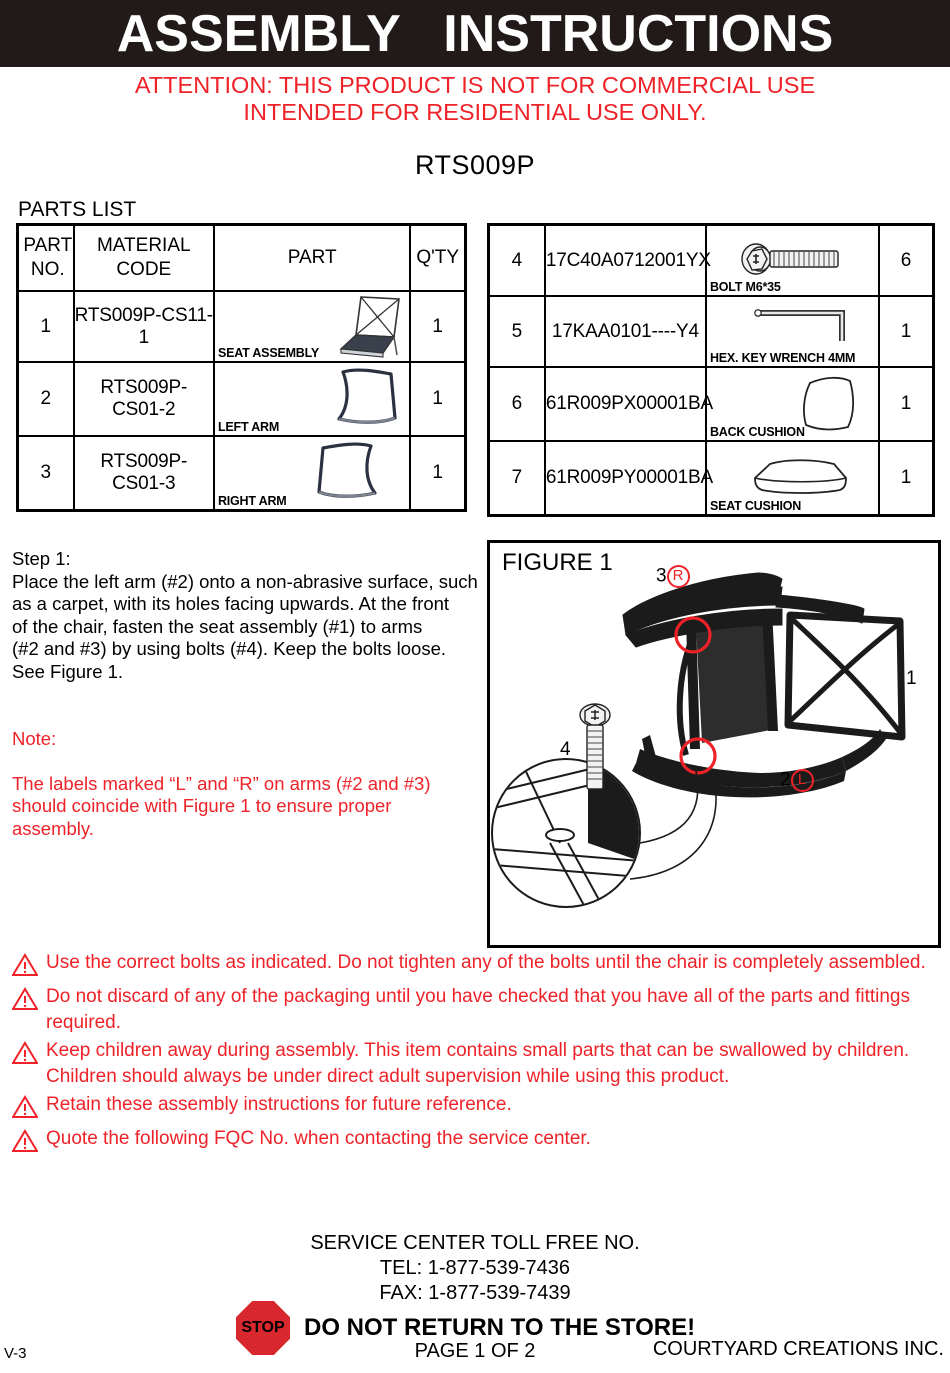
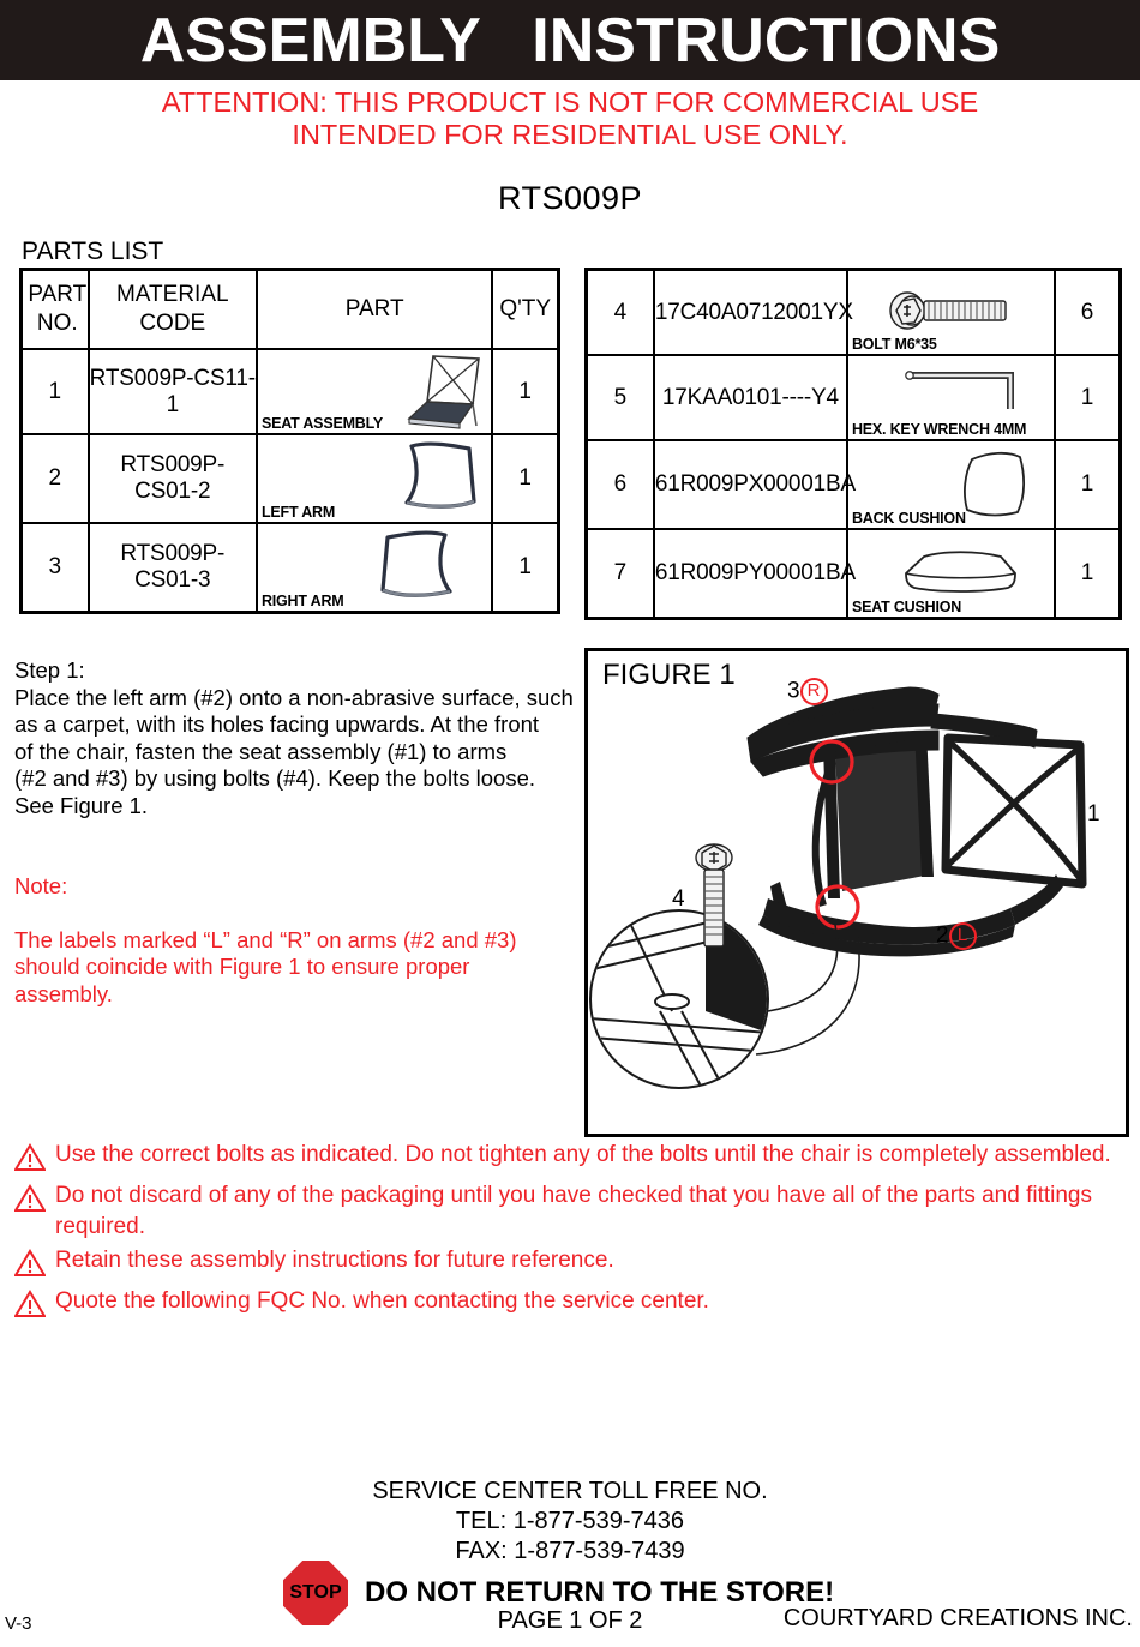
  ASSEMBLY INSTRUCTIONS
  ATTENTION: THIS PRODUCT IS NOT FOR COMMERCIAL USE
  INTENDED FOR RESIDENTIAL USE ONLY.
  RTS009P
  PARTS LIST
  PART NO.	MATERIAL CODE	PART	Q'TY
  1	RTS009P-CS11-1	SEAT ASSEMBLY	1
  2	RTS009P-CS01-2	LEFT ARM	1
  3	RTS009P-CS01-3	RIGHT ARM	1
  4	17C40A0712001YX	BOLT M6*35	6
  5	17KAA0101----Y4	HEX. KEY WRENCH 4MM	1
  6	61R009PX00001BA	BACK CUSHION	1
  7	61R009PY00001BA	SEAT CUSHION	1
  Step 1:
  Place the left arm (#2) onto a non-abrasive surface, such
  as a carpet, with its holes facing upwards. At the front
  of the chair, fasten the seat assembly (#1) to arms
  (#2 and #3) by using bolts (#4). Keep the bolts loose.
  See Figure 1.
  Note:
  The labels marked “L” and “R” on arms (#2 and #3)
  should coincide with Figure 1 to ensure proper
  assembly.
  FIGURE 1
  3 R
  1
  2 L
  4
  Use the correct bolts as indicated. Do not tighten any of the bolts until the chair is completely assembled.
  Do not discard of any of the packaging until you have checked that you have all of the parts and fittings required.
- Keep children away during assembly. This item contains small parts that can be swallowed by children. Children should always be under direct adult supervision while using this product.
  Retain these assembly instructions for future reference.
  Quote the following FQC No. when contacting the service center.
  SERVICE CENTER TOLL FREE NO.
  TEL: 1-877-539-7436
  FAX: 1-877-539-7439
  STOP
  DO NOT RETURN TO THE STORE!
  PAGE 1 OF 2
  COURTYARD CREATIONS INC.
  V-3
